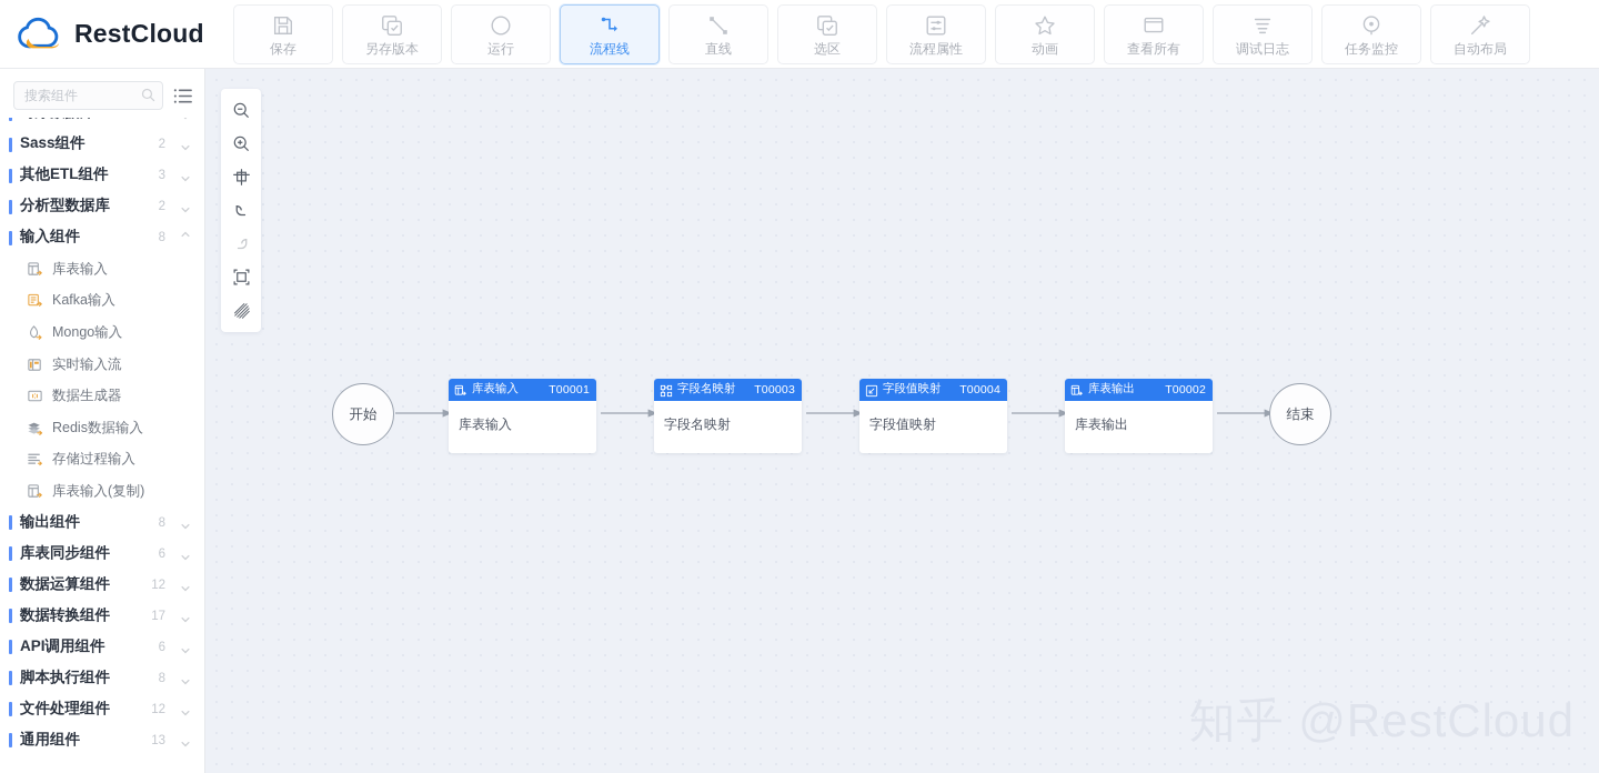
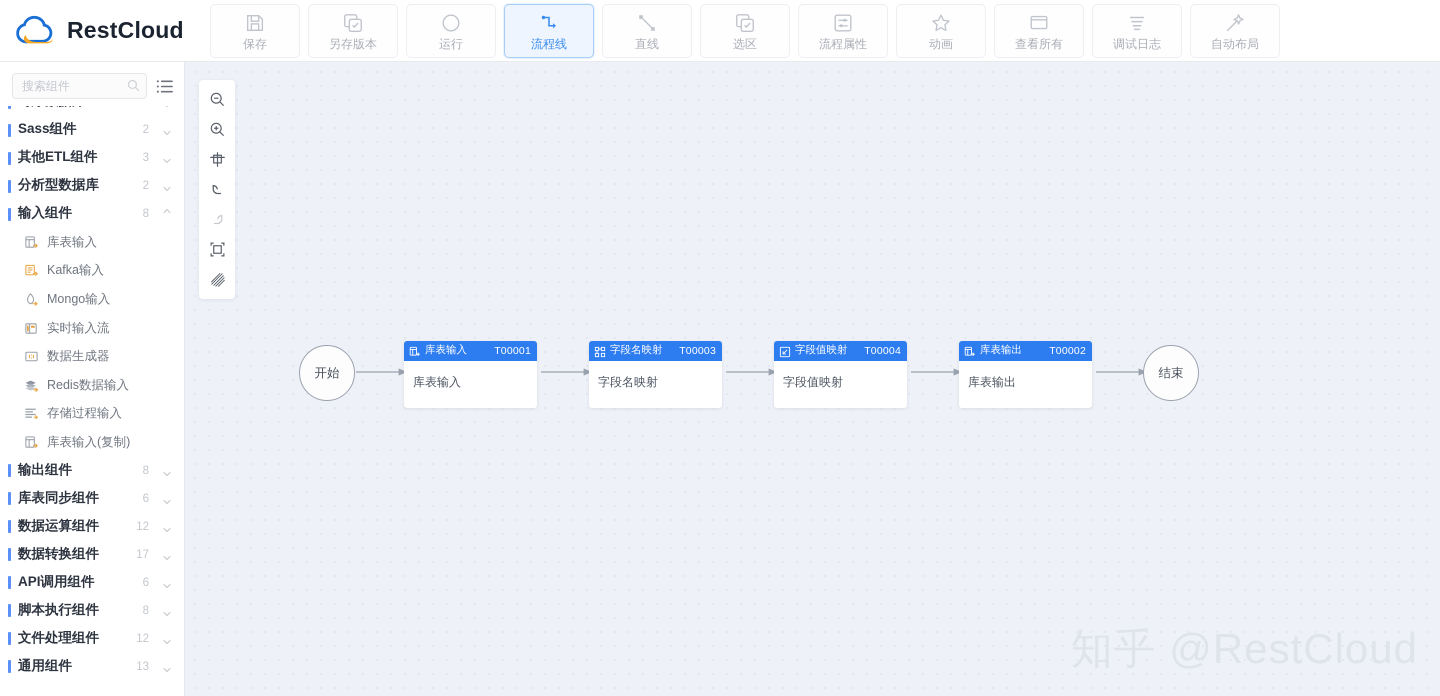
  RestCloud
  保存
  另存版本
  运行
  流程线
  直线
  选区
  流程属性
  动画
  查看所有
  调试日志
- 任务监控
  自动布局
  搜索组件
  Sass组件
  2
  其他ETL组件
  3
  分析型数据库
  2
  输入组件
  8
  库表输入
  Kafka输入
  Mongo输入
  实时输入流
  数据生成器
  Redis数据输入
  存储过程输入
  库表输入(复制)
  输出组件
  8
  库表同步组件
  6
  数据运算组件
  12
  数据转换组件
  17
  API调用组件
  6
  脚本执行组件
  8
  文件处理组件
  12
  通用组件
  13
  开始
  库表输入
  T00001
  库表输入
  字段名映射
  T00003
  字段名映射
  字段值映射
  T00004
  字段值映射
  库表输出
  T00002
  库表输出
  结束
